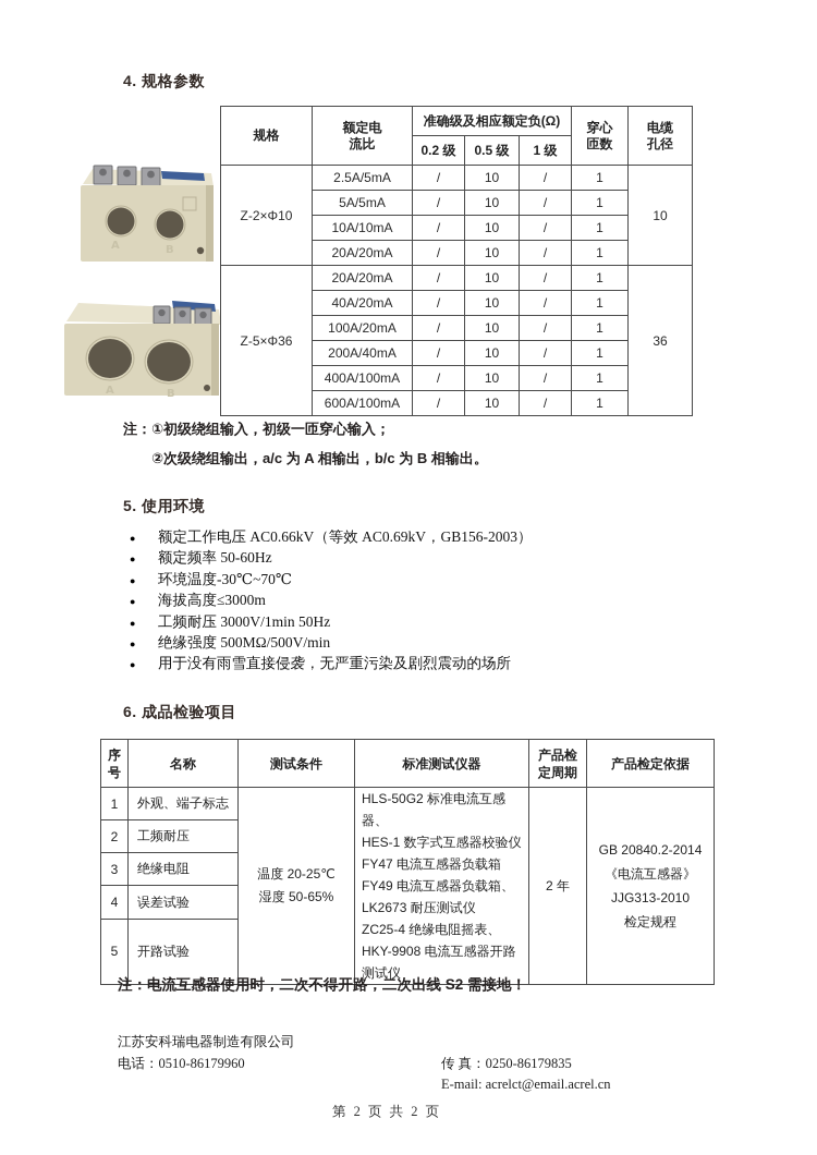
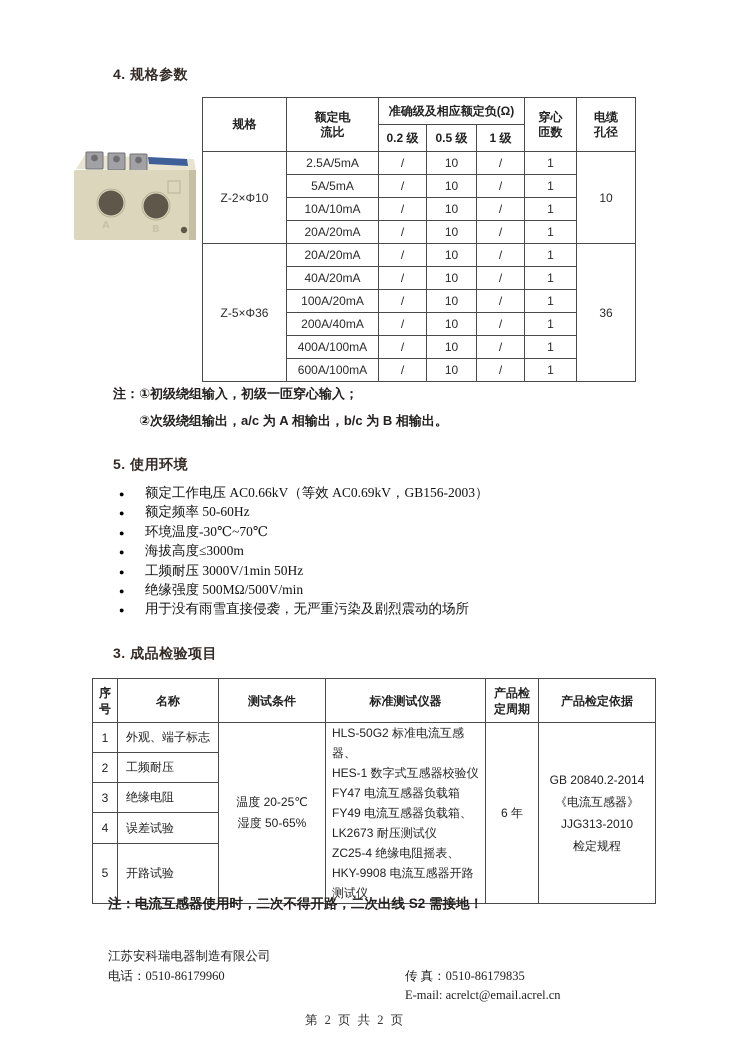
  4. 规格参数
- A
- B
  规格	额定电 流比	准确级及相应额定负(Ω)	穿心 匝数	电缆 孔径
  0.2 级	0.5 级	1 级
  Z-2×Φ10	2.5A/5mA	/	10	/	1	10
  5A/5mA	/	10	/	1
  10A/10mA	/	10	/	1
  20A/20mA	/	10	/	1
  Z-5×Φ36	20A/20mA	/	10	/	1	36
  40A/20mA	/	10	/	1
  100A/20mA	/	10	/	1
  200A/40mA	/	10	/	1
  400A/100mA	/	10	/	1
  600A/100mA	/	10	/	1
  注：①初级绕组输入，初级一匝穿心输入；
  ②次级绕组输出，a/c 为 A 相输出，b/c 为 B 相输出。
  5. 使用环境
  ●
  额定工作电压 AC0.66kV（等效 AC0.69kV，GB156-2003）
  ●
  额定频率 50-60Hz
  ●
  环境温度-30℃~70℃
  ●
  海拔高度≤3000m
  ●
  工频耐压 3000V/1min 50Hz
  ●
  绝缘强度 500MΩ/500V/min
  ●
  用于没有雨雪直接侵袭，无严重污染及剧烈震动的场所
- 6. 成品检验项目
+ 3. 成品检验项目
  序 号	名称	测试条件	标准测试仪器	产品检 定周期	产品检定依据
- 1	外观、端子标志	温度 20-25℃湿度 50-65%	HLS-50G2 标准电流互感器、HES-1 数字式互感器校验仪FY47 电流互感器负载箱FY49 电流互感器负载箱、LK2673 耐压测试仪ZC25-4 绝缘电阻摇表、HKY-9908 电流互感器开路测试仪	2 年	GB 20840.2-2014《电流互感器》JJG313-2010检定规程
+ 1	外观、端子标志	温度 20-25℃湿度 50-65%	HLS-50G2 标准电流互感器、HES-1 数字式互感器校验仪FY47 电流互感器负载箱FY49 电流互感器负载箱、LK2673 耐压测试仪ZC25-4 绝缘电阻摇表、HKY-9908 电流互感器开路测试仪	6 年	GB 20840.2-2014《电流互感器》JJG313-2010检定规程
  2	工频耐压
  3	绝缘电阻
  4	误差试验
  5	开路试验
  注：电流互感器使用时，二次不得开路，二次出线 S2 需接地！
  江苏安科瑞电器制造有限公司
  电话：0510-86179960
- 传 真：0250-86179835
+ 传 真：0510-86179835
  E-mail: acrelct@email.acrel.cn
  第 2 页 共 2 页
